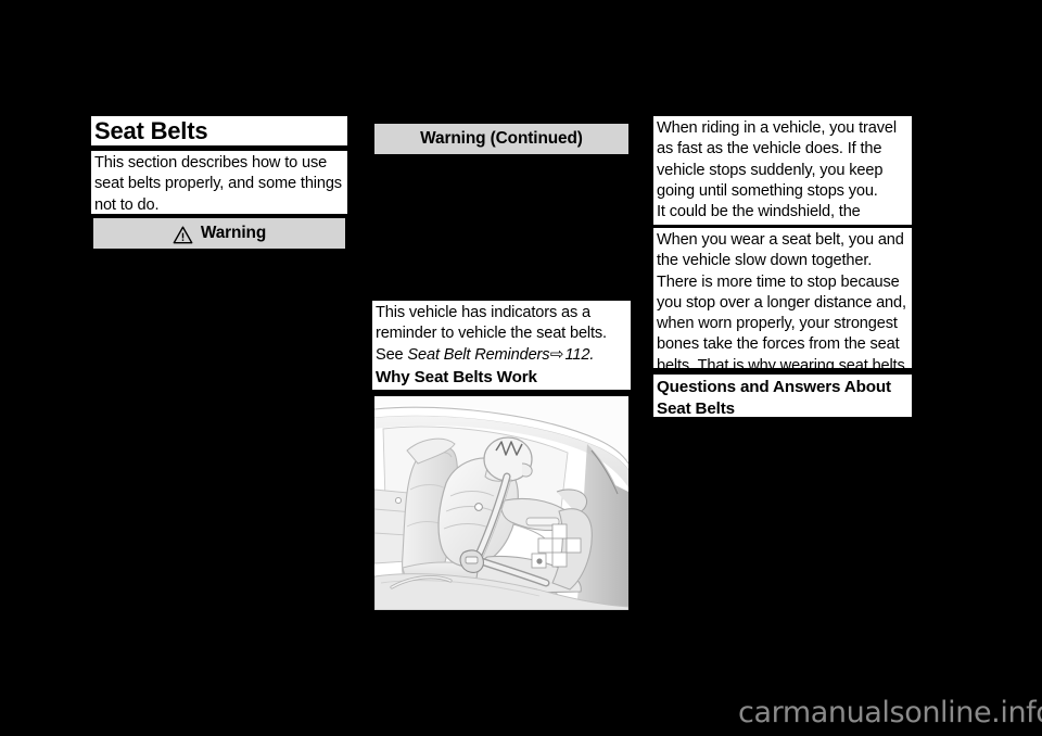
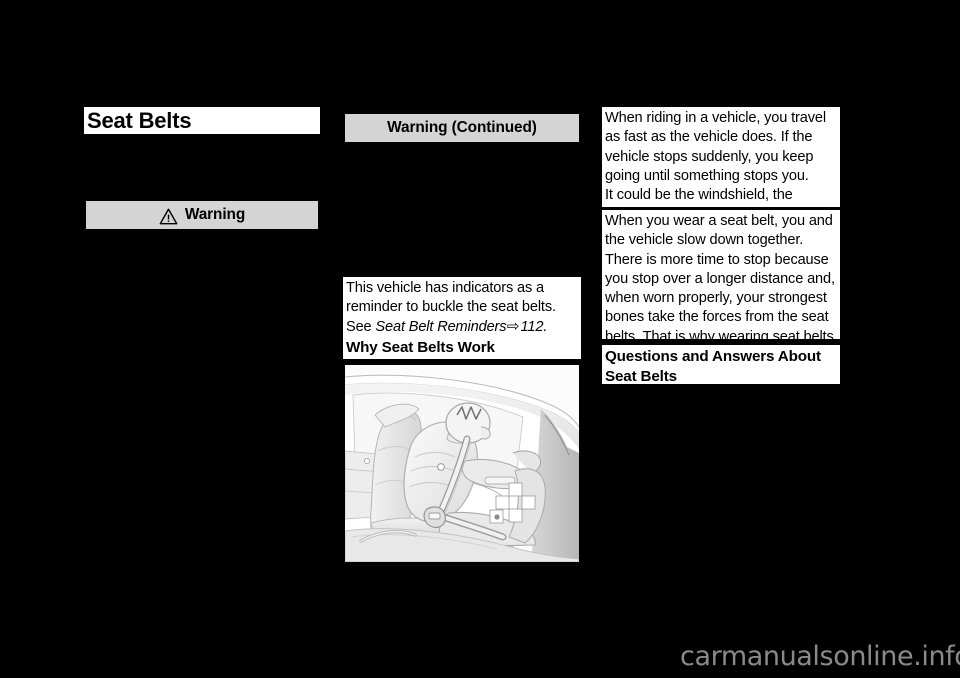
  Seat Belts
- This section describes how to use seat belts properly, and some things not to do.
  Warning
  Warning (Continued)
- This vehicle has indicators as a reminder to vehicle the seat belts. See Seat Belt Reminders⇨112.
+ This vehicle has indicators as a reminder to buckle the seat belts. See Seat Belt Reminders⇨112.
  Why Seat Belts Work
  When riding in a vehicle, you travel as fast as the vehicle does. If the vehicle stops suddenly, you keep going until something stops you.
  When you wear a seat belt, you and the vehicle slow down together.
  There is more time to stop because you stop over a longer distance and, when worn properly, your strongest bones take the forces from the seat belts. That is why wearing seat belts
  Questions and Answers About Seat Belts
  carmanualsonline.inf
